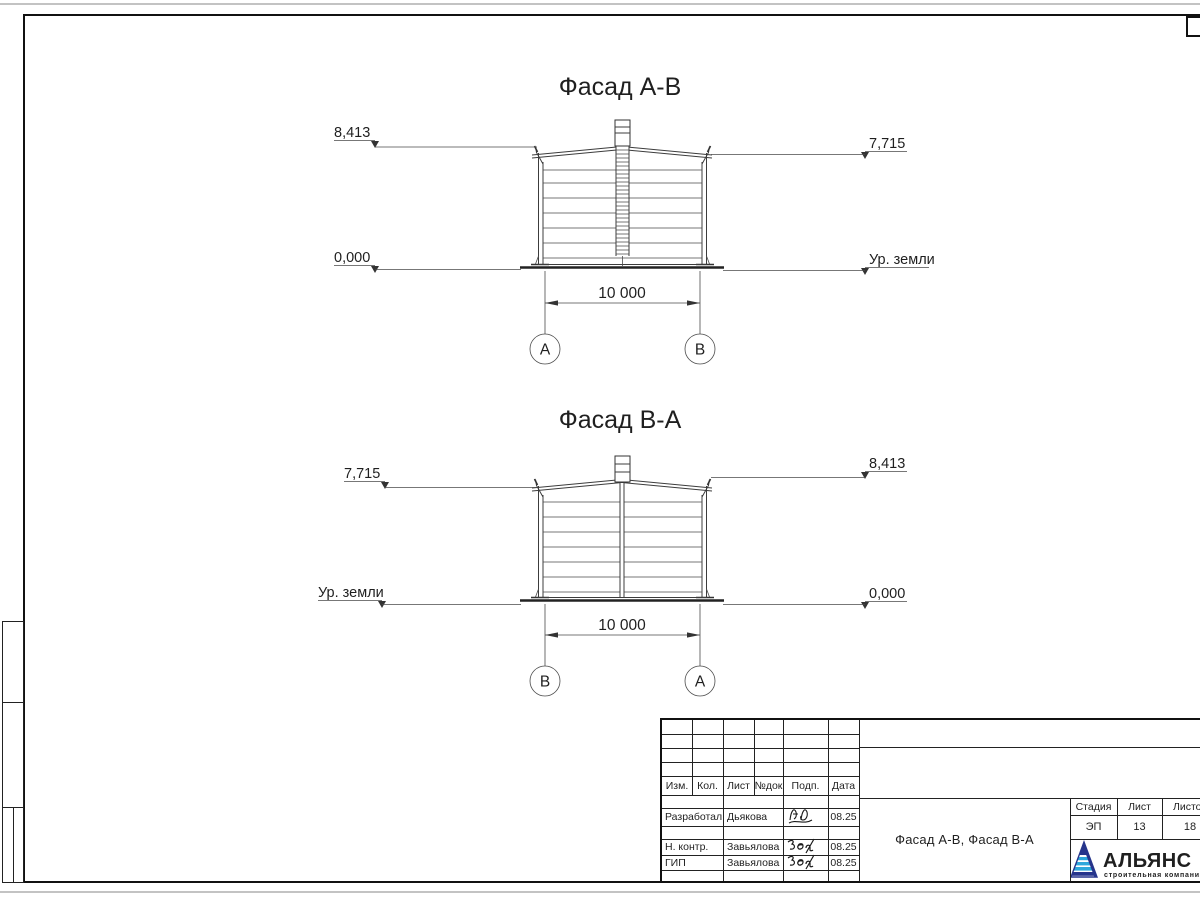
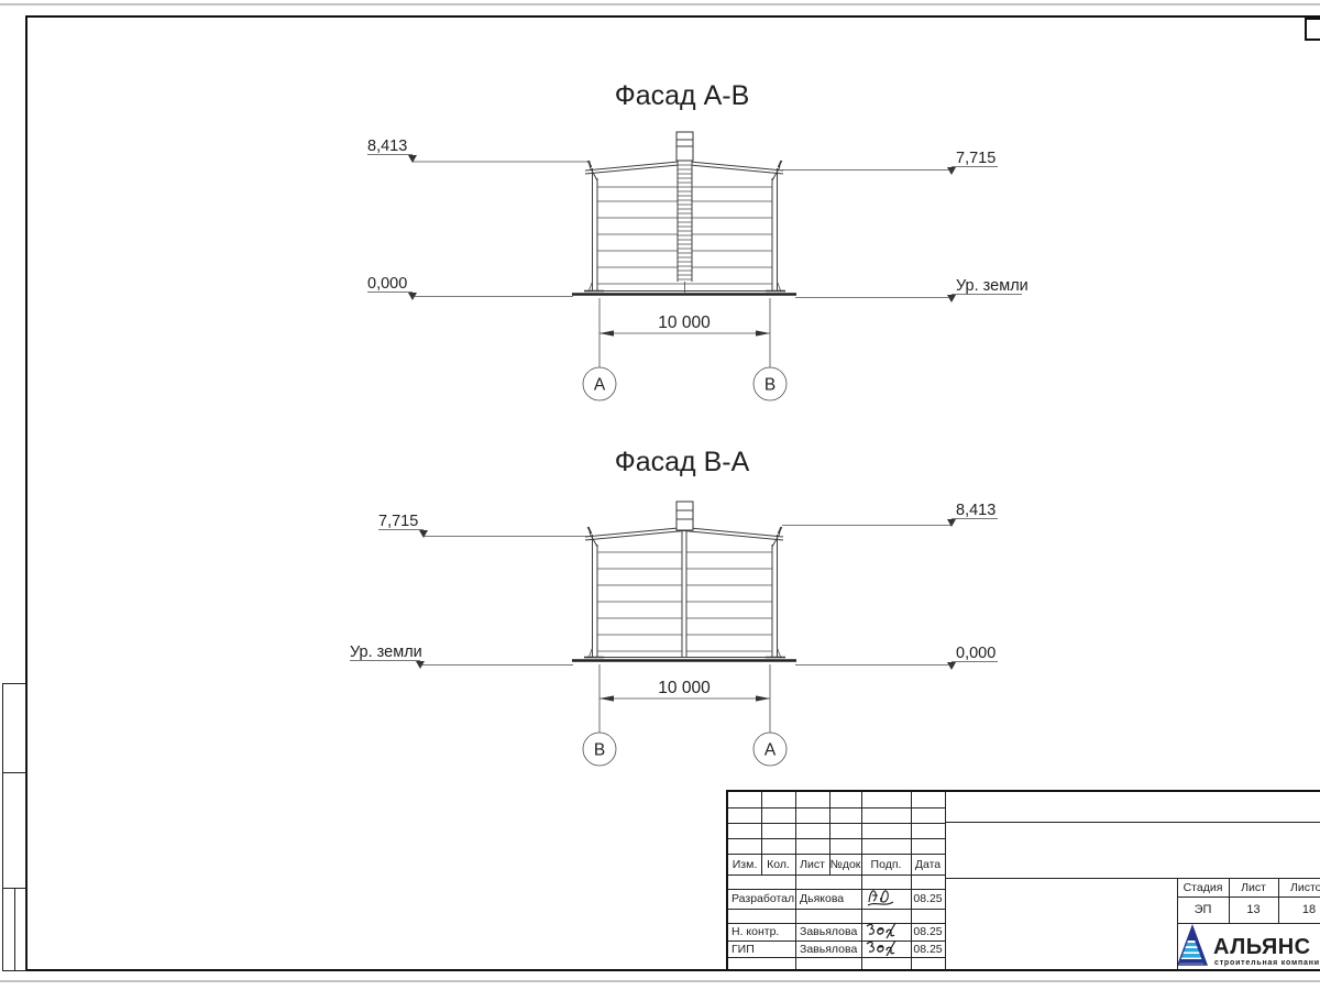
  Фасад А-В
  8,413
  7,715
  0,000
  Ур. земли
  10 000
  А
  В
  Фасад В-А
  7,715
  8,413
  Ур. земли
  0,000
  10 000
  В
  А
  Изм.
  Кол.
  Лист
  №док
  Подп.
  Дата
  Разработал
  Дьякова
  08.25
  Н. контр.
  Завьялова
  08.25
  ГИП
  Завьялова
  08.25
- Фасад А-В, Фасад В-А
  Стадия
  Лист
  Листо
  ЭП
  13
  18
  АЛЬЯНС
